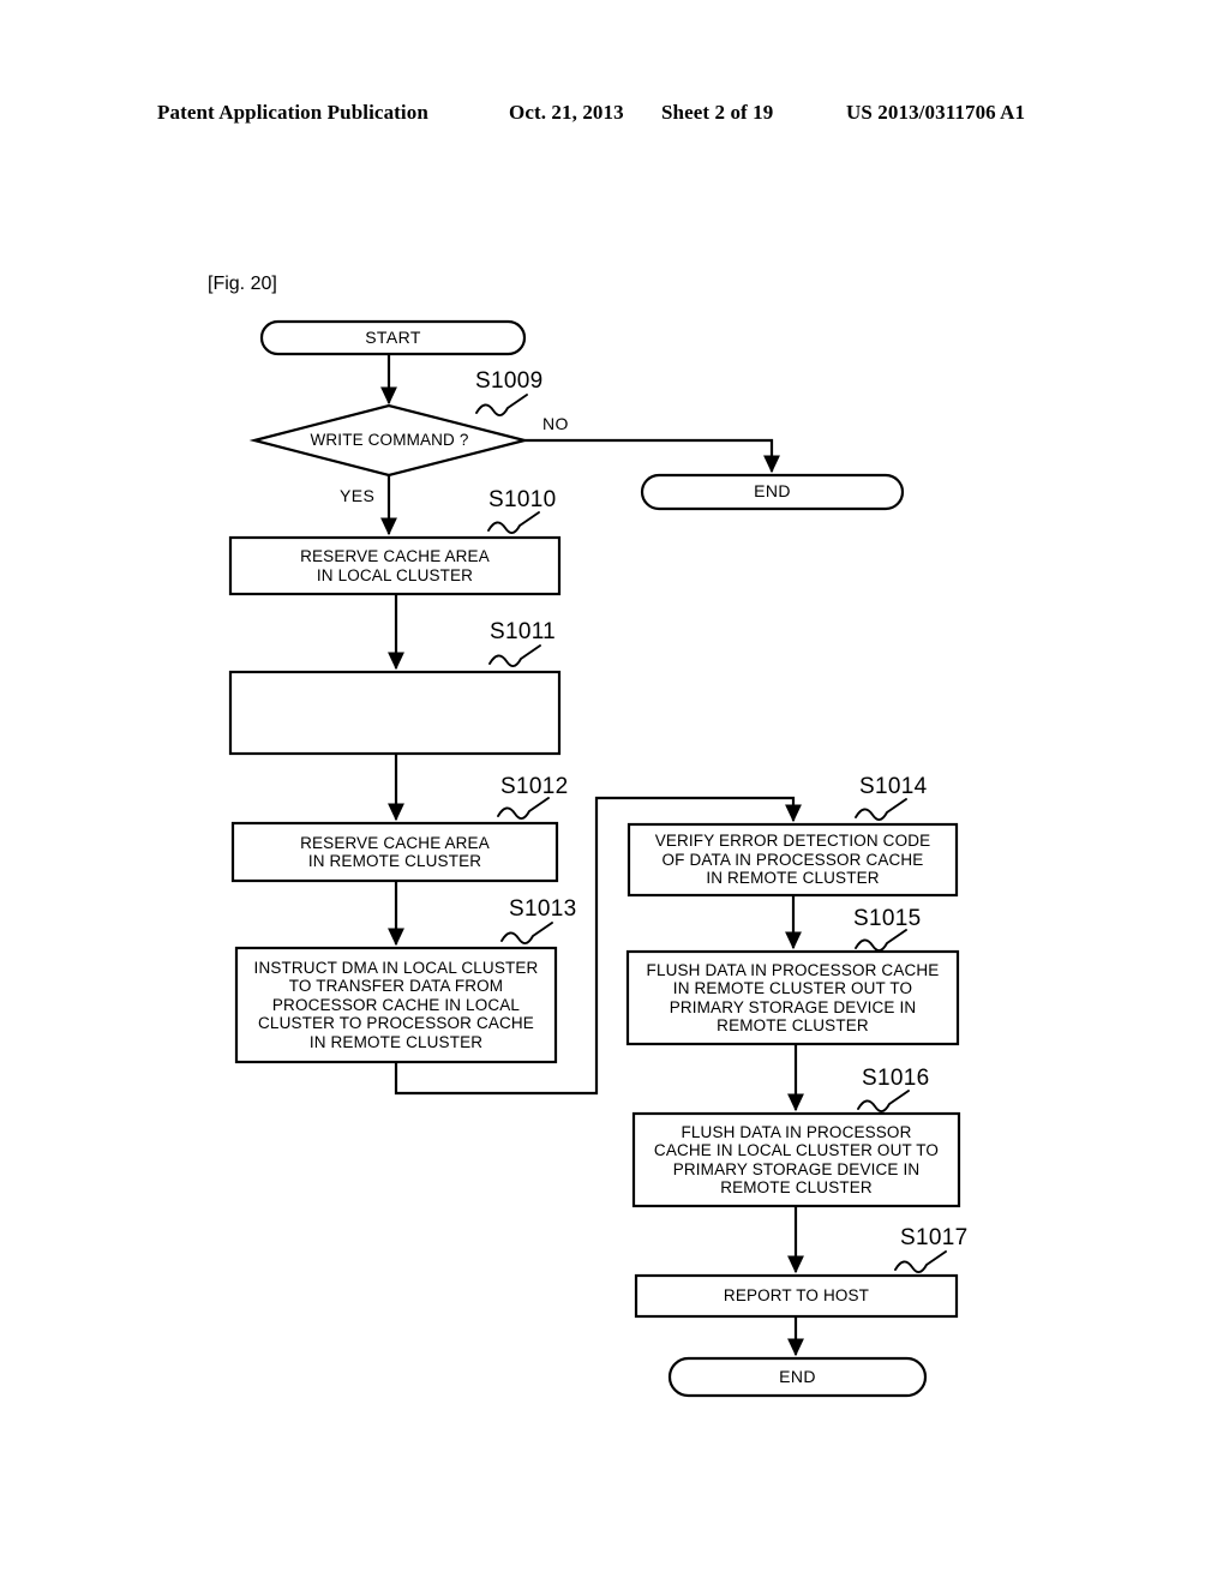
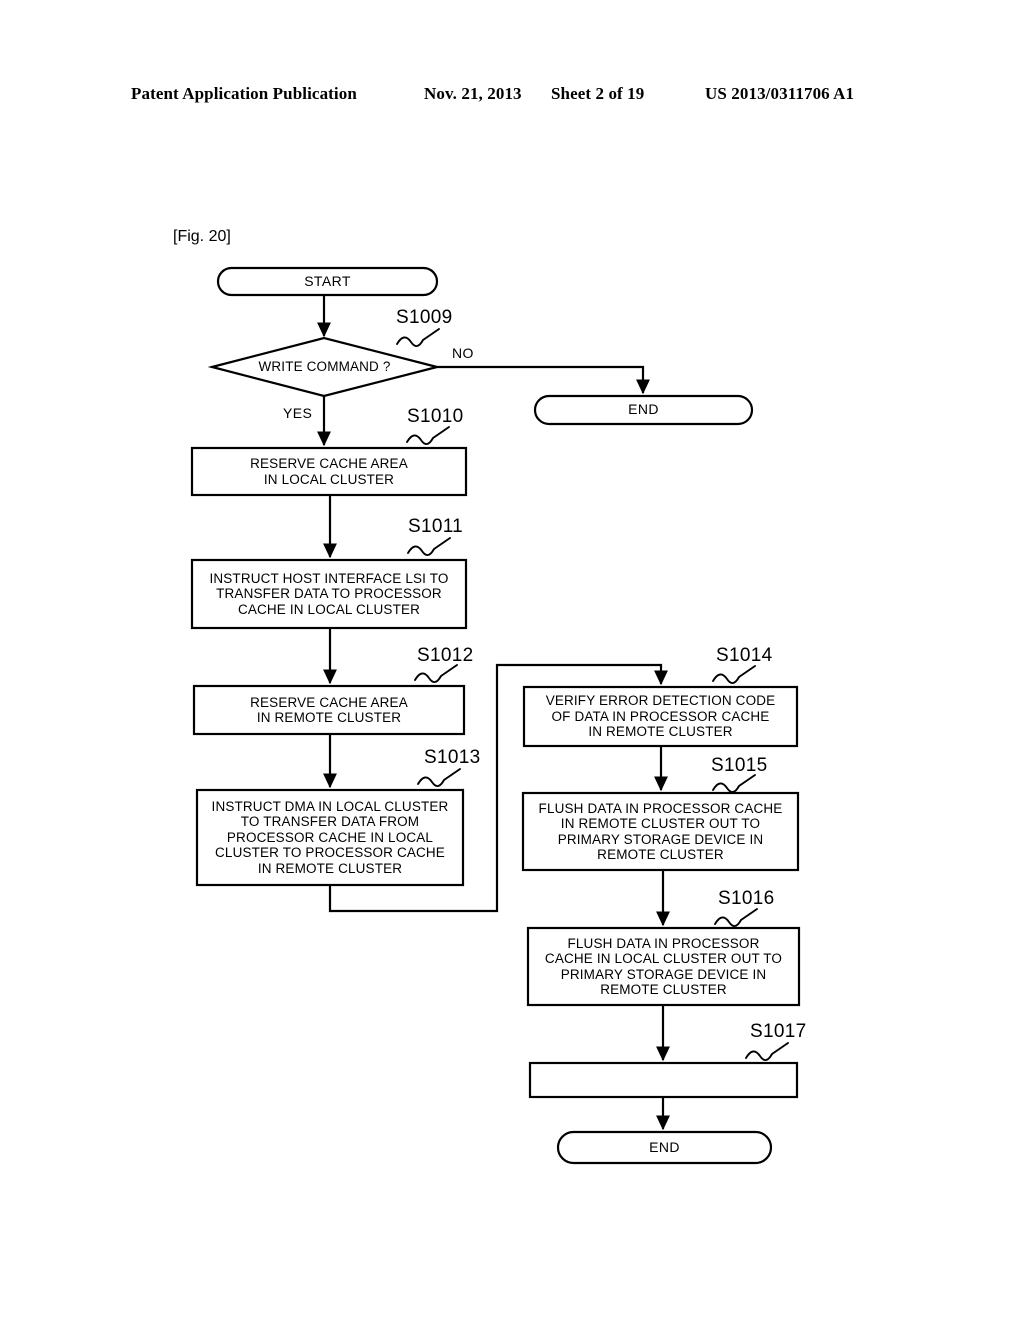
  Patent Application Publication
- Oct. 21, 2013
+ Nov. 21, 2013
  Sheet 2 of 19
  US 2013/0311706 A1
  [Fig. 20]
  START
  WRITE COMMAND ?
  END
  RESERVE CACHE AREA
  IN LOCAL CLUSTER
+ INSTRUCT HOST INTERFACE LSI TO
+ TRANSFER DATA TO PROCESSOR
+ CACHE IN LOCAL CLUSTER
  RESERVE CACHE AREA
  IN REMOTE CLUSTER
  INSTRUCT DMA IN LOCAL CLUSTER
  TO TRANSFER DATA FROM
  PROCESSOR CACHE IN LOCAL
  CLUSTER TO PROCESSOR CACHE
  IN REMOTE CLUSTER
  VERIFY ERROR DETECTION CODE
  OF DATA IN PROCESSOR CACHE
  IN REMOTE CLUSTER
  FLUSH DATA IN PROCESSOR CACHE
  IN REMOTE CLUSTER OUT TO
  PRIMARY STORAGE DEVICE IN
  REMOTE CLUSTER
  FLUSH DATA IN PROCESSOR
  CACHE IN LOCAL CLUSTER OUT TO
  PRIMARY STORAGE DEVICE IN
  REMOTE CLUSTER
- REPORT TO HOST
  END
  S1009
  S1010
  S1011
  S1012
  S1013
  S1014
  S1015
  S1016
  S1017
  NO
  YES
